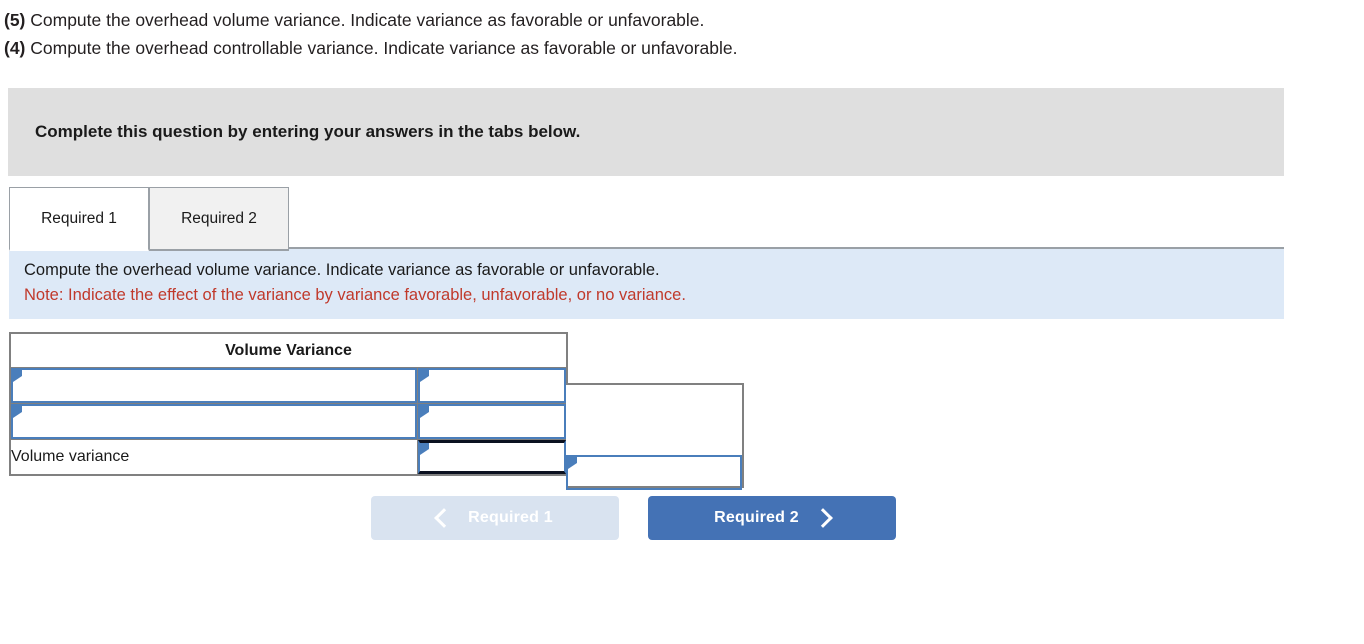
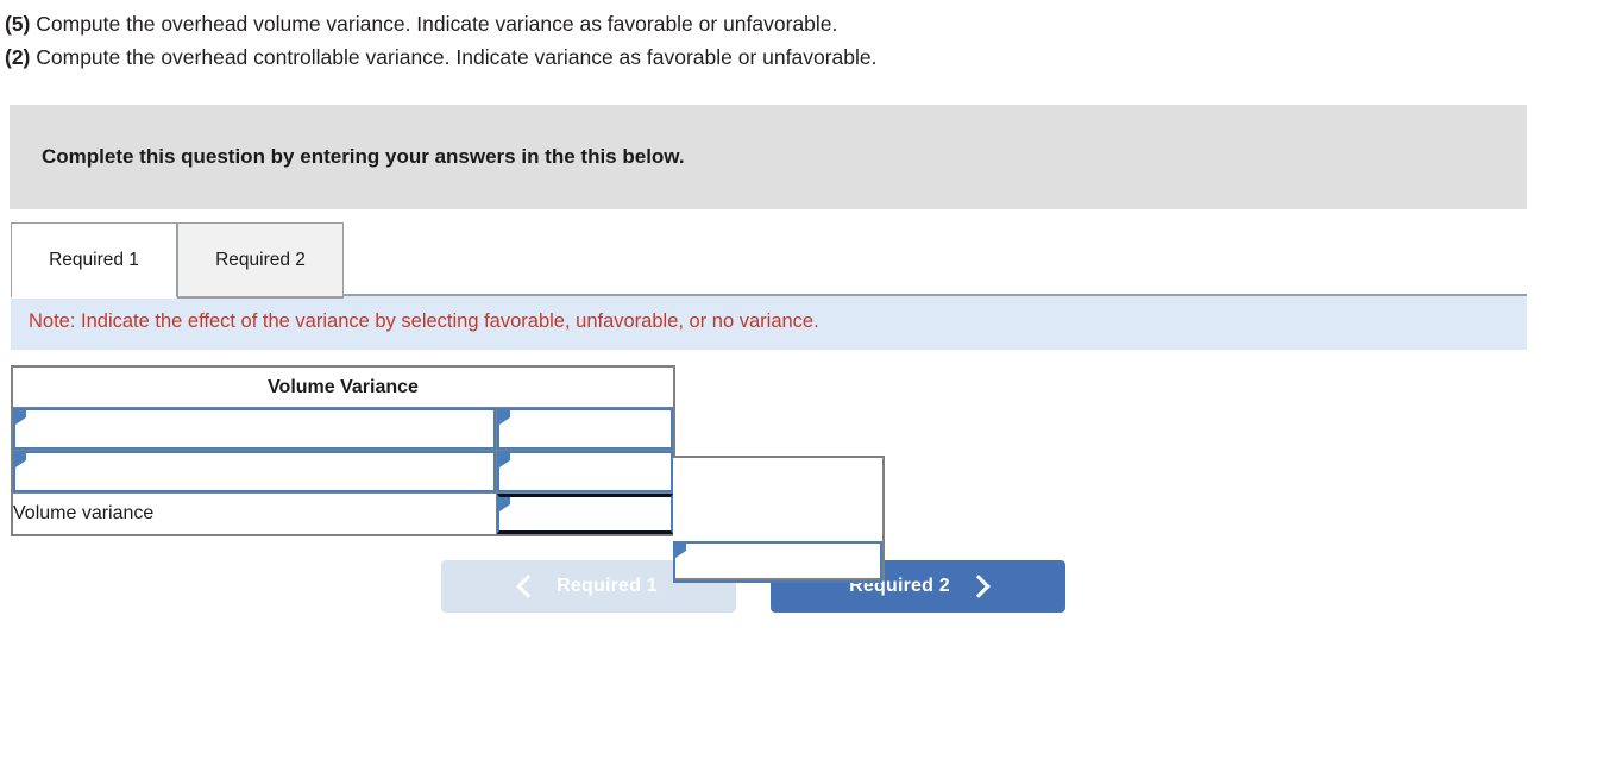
  (5) Compute the overhead volume variance. Indicate variance as favorable or unfavorable.
- (4) Compute the overhead controllable variance. Indicate variance as favorable or unfavorable.
+ (2) Compute the overhead controllable variance. Indicate variance as favorable or unfavorable.
- Complete this question by entering your answers in the tabs below.
+ Complete this question by entering your answers in the this below.
  Required 1
  Required 2
- Compute the overhead volume variance. Indicate variance as favorable or unfavorable.
- Note: Indicate the effect of the variance by variance favorable, unfavorable, or no variance.
+ Note: Indicate the effect of the variance by selecting favorable, unfavorable, or no variance.
  Volume Variance
  Volume variance
  Required 1
  Required 2
